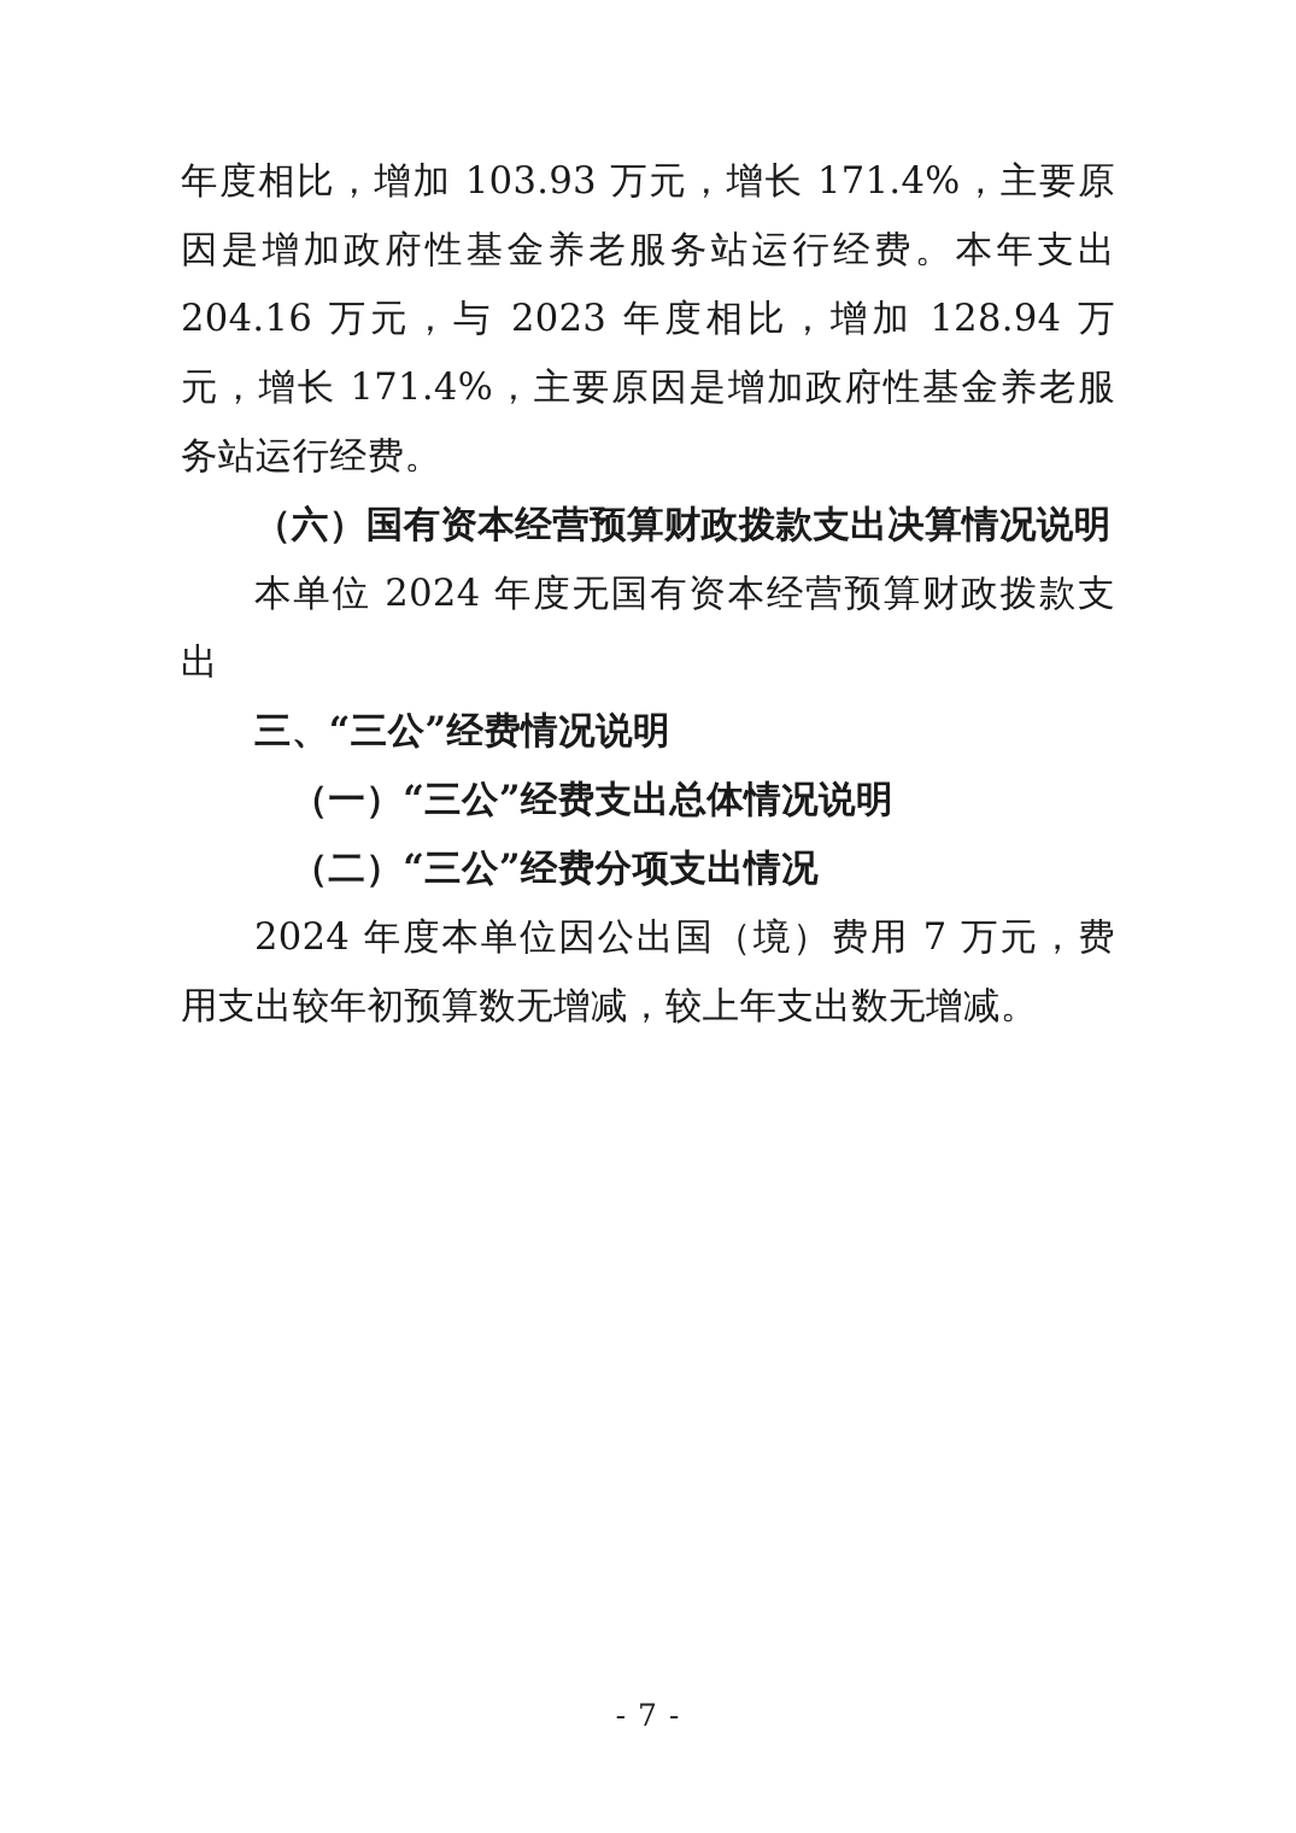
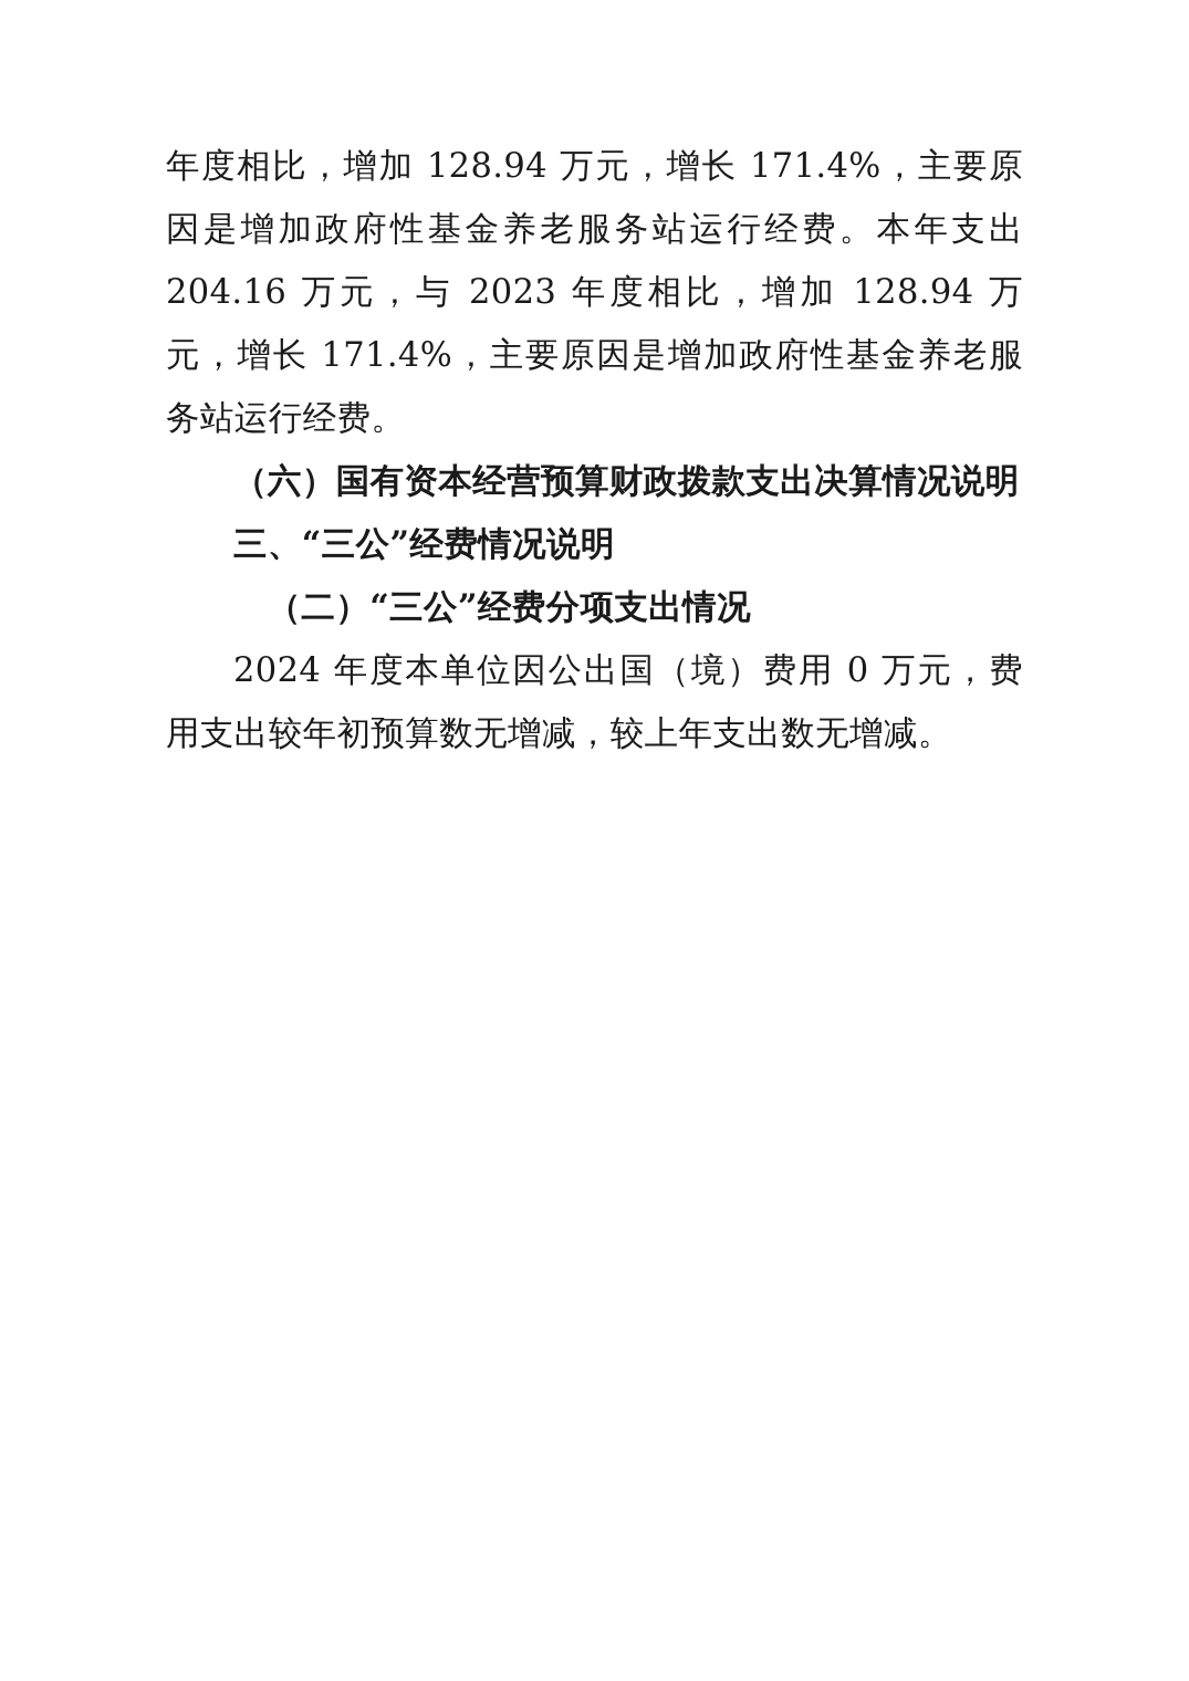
- 年度相比，增加 103.93 万元，增长 171.4%，主要原因是增加政府性基金养老服务站运行经费。本年支出 204.16 万元，与 2023 年度相比，增加 128.94 万元，增长 171.4%，主要原因是增加政府性基金养老服务站运行经费。
+ 年度相比，增加 128.94 万元，增长 171.4%，主要原因是增加政府性基金养老服务站运行经费。本年支出 204.16 万元，与 2023 年度相比，增加 128.94 万元，增长 171.4%，主要原因是增加政府性基金养老服务站运行经费。
  （六）国有资本经营预算财政拨款支出决算情况说明
- 本单位 2024 年度无国有资本经营预算财政拨款支出
  三、“三公”经费情况说明
- （一）“三公”经费支出总体情况说明
  （二）“三公”经费分项支出情况
- 2024 年度本单位因公出国（境）费用 7 万元，费用支出较年初预算数无增减，较上年支出数无增减。
+ 2024 年度本单位因公出国（境）费用 0 万元，费用支出较年初预算数无增减，较上年支出数无增减。
- - 7 -
